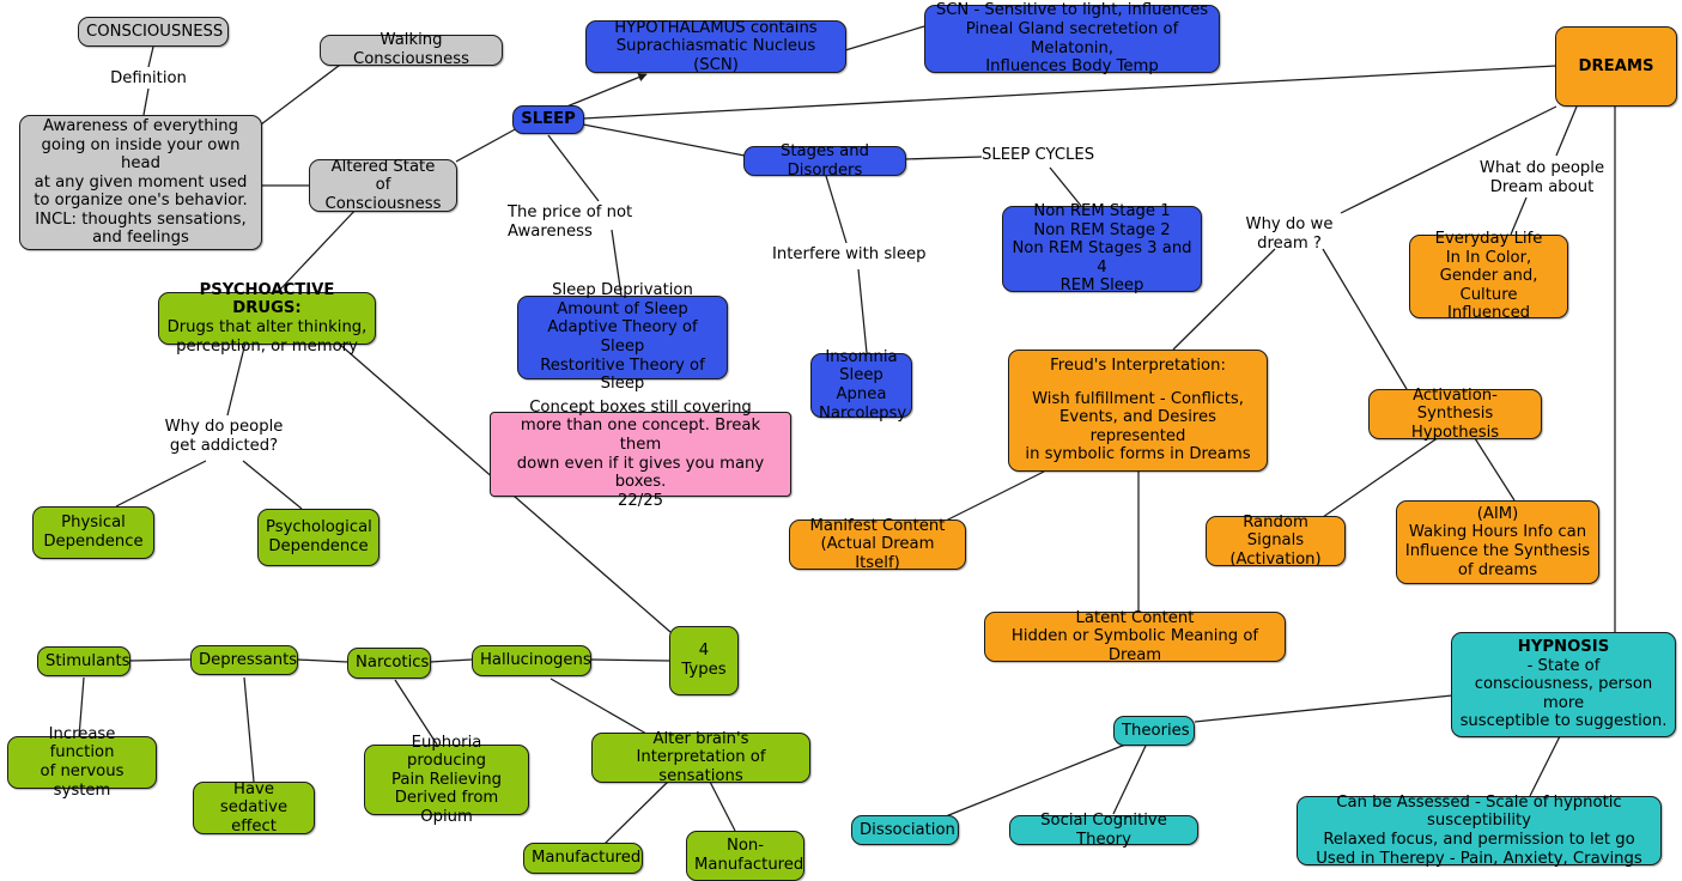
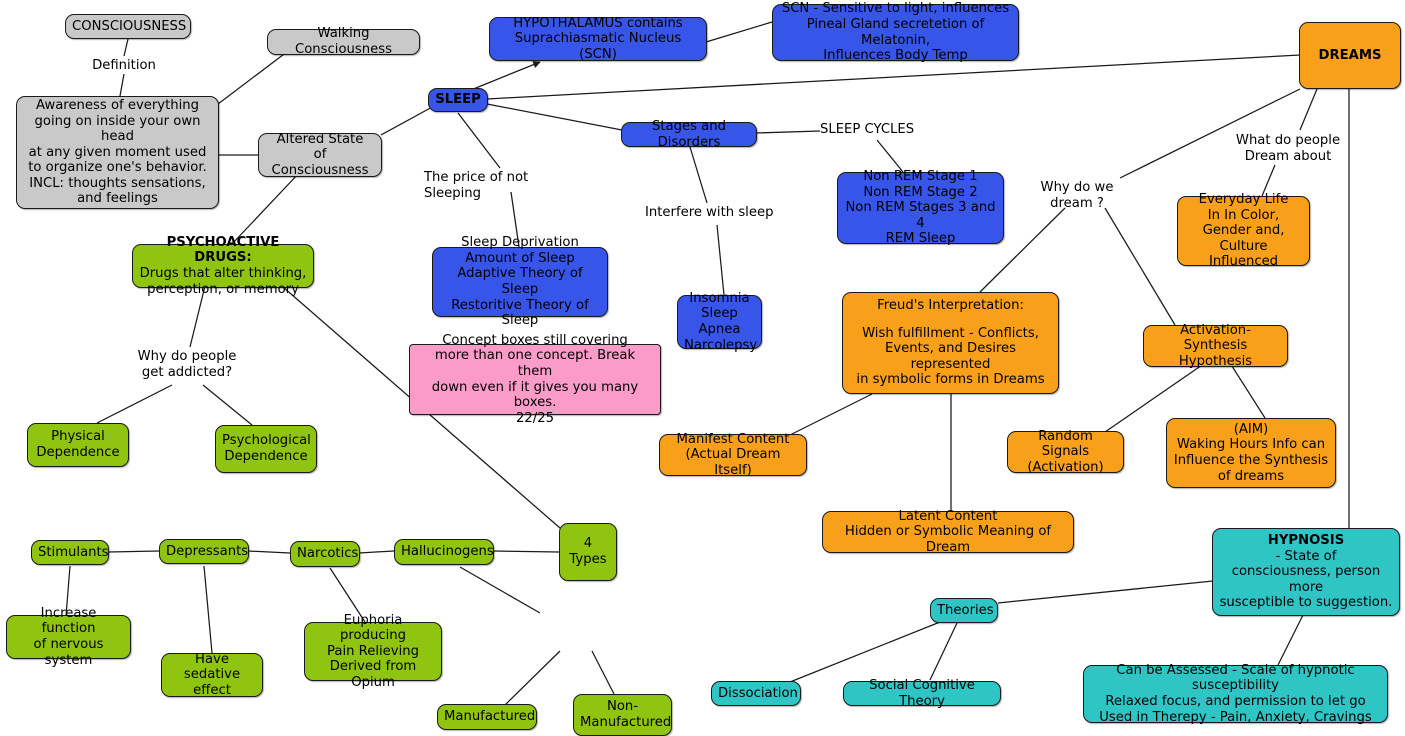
  CONSCIOUSNESS
  Definition
  Walking Consciousness
  Awareness of everything
  going on inside your own head
  at any given moment used
  to organize one's behavior.
  INCL: thoughts sensations,
  and feelings
  Altered State
  of Consciousness
  SLEEP
  HYPOTHALAMUS contains
  Suprachiasmatic Nucleus (SCN)
  SCN - Sensitive to light, influences
  Pineal Gland secretetion of Melatonin,
  Influences Body Temp
  Stages and Disorders
  SLEEP CYCLES
  Non REM Stage 1
  Non REM Stage 2
  Non REM Stages 3 and 4
  REM Sleep
- The price of not Awareness
+ The price of not Sleeping
  Sleep Deprivation
  Amount of Sleep
  Adaptive Theory of Sleep
  Restoritive Theory of Sleep
  Interfere with sleep
  Insomnia
  Sleep Apnea
  Narcolepsy
  PSYCHOACTIVE DRUGS:
  Drugs that alter thinking,
  perception, or memory
  Why do people
  get addicted?
  Physical
  Dependence
  Psychological
  Dependence
  Concept boxes still covering
  more than one concept. Break them
  down even if it gives you many boxes.
  22/25
  Stimulants
  Depressants
  Narcotics
  Hallucinogens
  4
  Types
  Increase function
  of nervous system
  Have sedative
  effect
  Euphoria producing
  Pain Relieving
  Derived from Opium
- Alter brain's
- Interpretation of sensations
  Manufactured
  Non-
  Manufactured
  DREAMS
  What do people
  Dream about
  Everyday Life
  In In Color,
  Gender and,
  Culture Influenced
  Why do we
  dream ?
  Freud's Interpretation:
  Wish fulfillment - Conflicts,
  Events, and Desires represented
  in symbolic forms in Dreams
  Manifest Content
  (Actual Dream Itself)
  Latent Content
  Hidden or Symbolic Meaning of Dream
  Activation-Synthesis
  Hypothesis
  Random Signals
  (Activation)
  (AIM)
  Waking Hours Info can
  Influence the Synthesis
  of dreams
  HYPNOSIS
  - State of
  consciousness, person more
  susceptible to suggestion.
  Theories
  Dissociation
  Social Cognitive Theory
  Can be Assessed - Scale of hypnotic susceptibility
  Relaxed focus, and permission to let go
  Used in Therepy - Pain, Anxiety, Cravings
